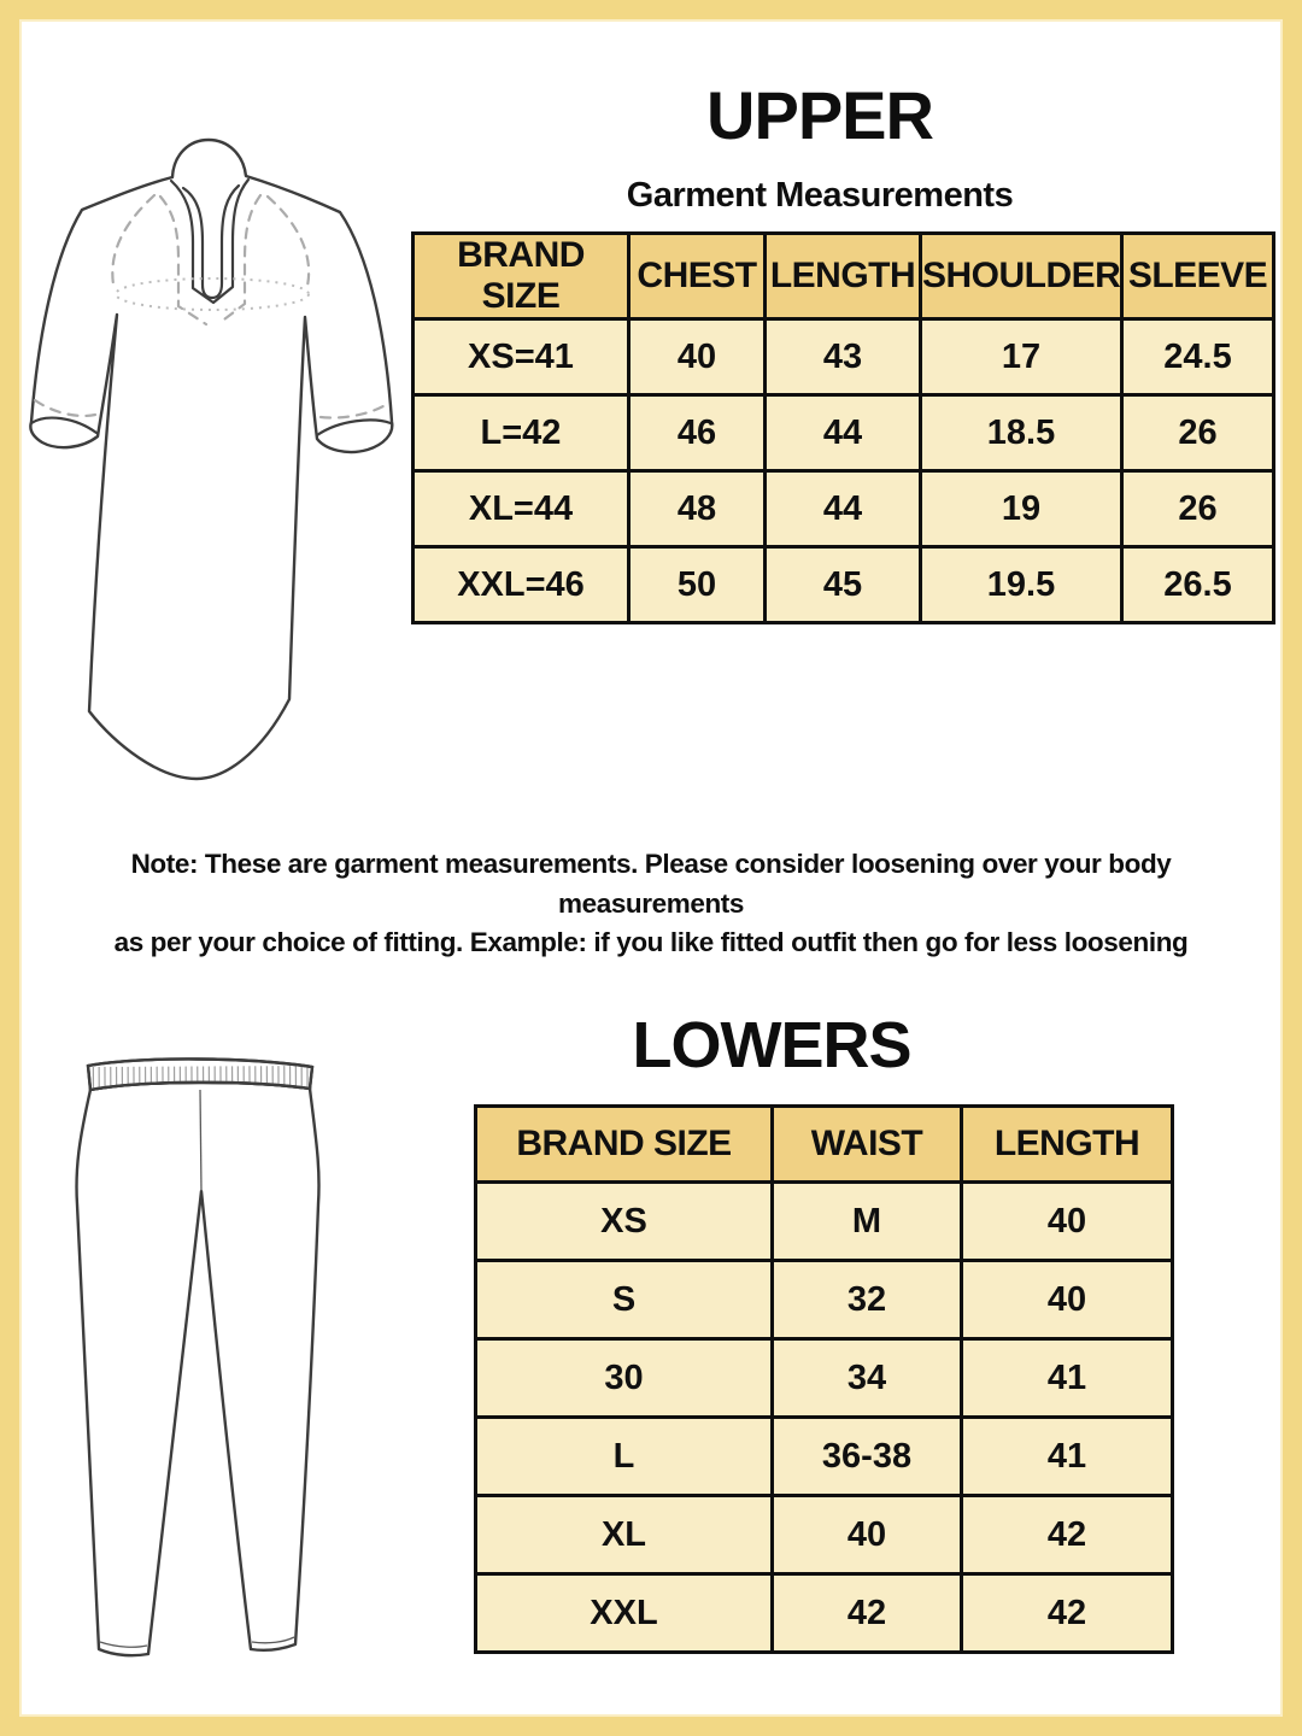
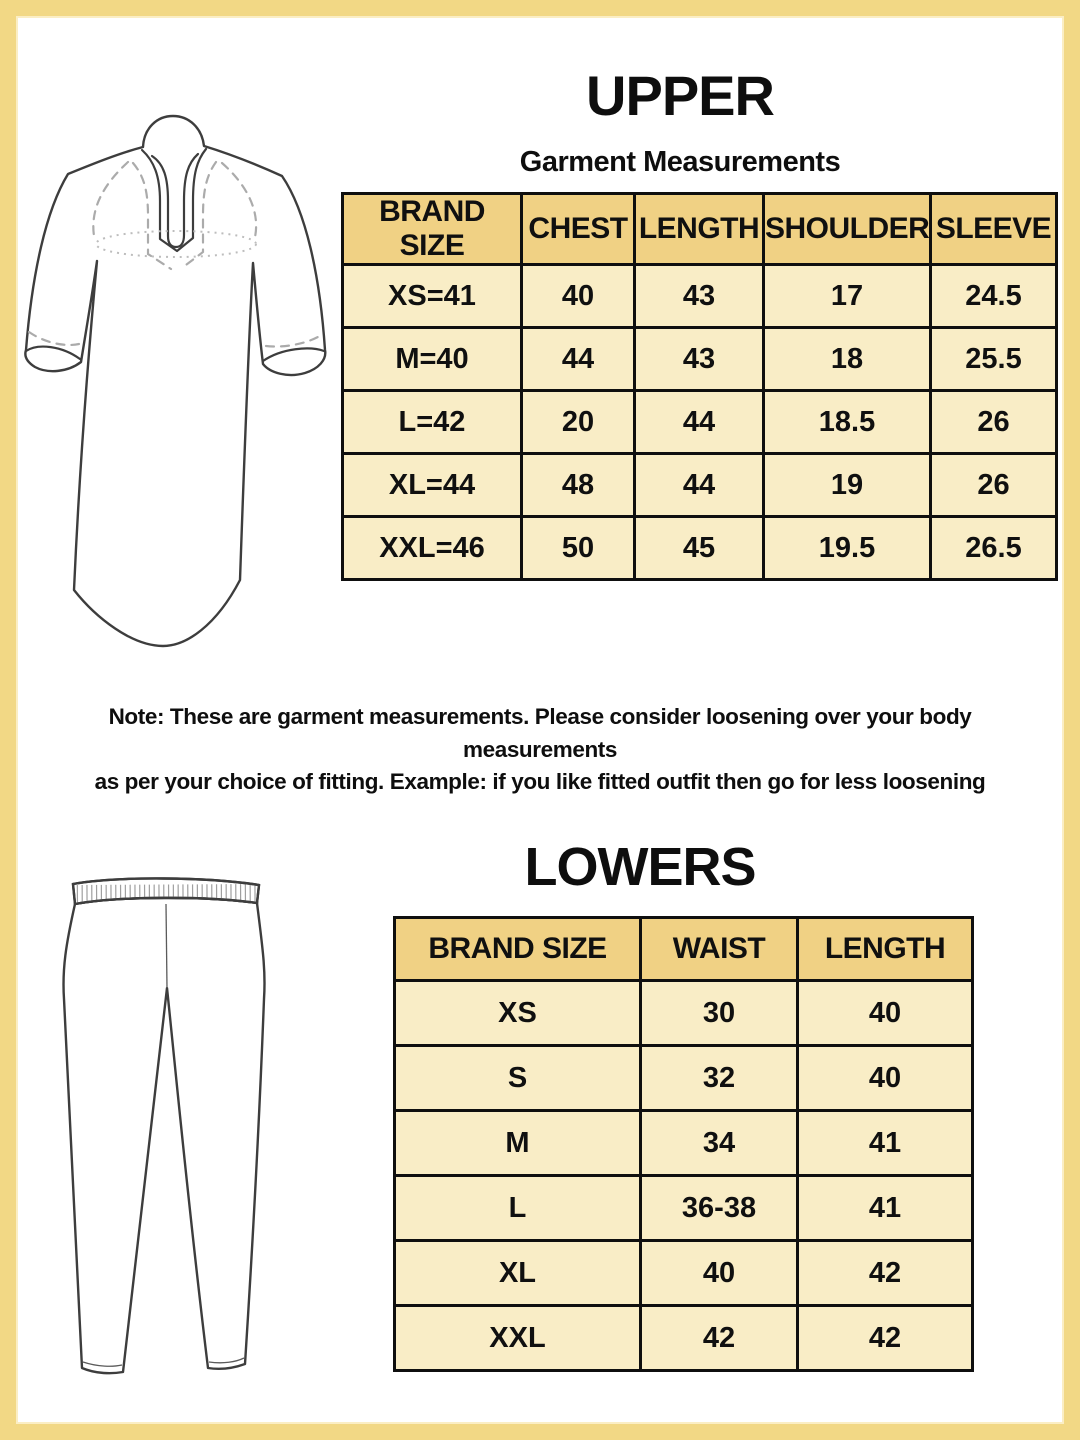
  UPPER
  Garment Measurements
  BRAND SIZE	CHEST	LENGTH	SHOULDER	SLEEVE
  XS=41	40	43	17	24.5
+ M=40	44	43	18	25.5
- L=42	46	44	18.5	26
+ L=42	20	44	18.5	26
  XL=44	48	44	19	26
  XXL=46	50	45	19.5	26.5
  Note: These are garment measurements. Please consider loosening over your body measurements
  as per your choice of fitting. Example: if you like fitted outfit then go for less loosening
  LOWERS
  BRAND SIZE	WAIST	LENGTH
- XS	M	40
+ XS	30	40
  S	32	40
- 30	34	41
+ M	34	41
  L	36-38	41
  XL	40	42
  XXL	42	42
